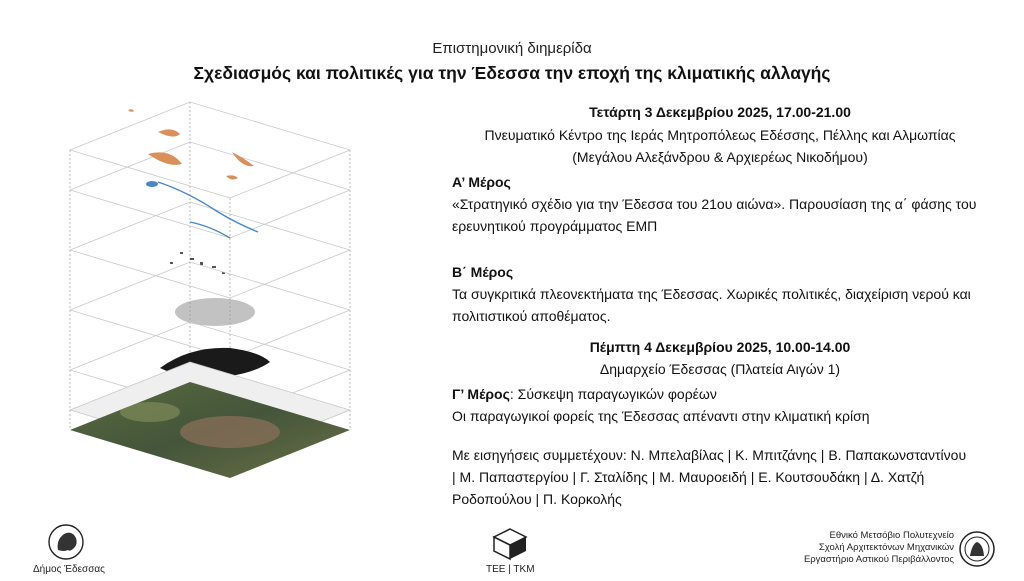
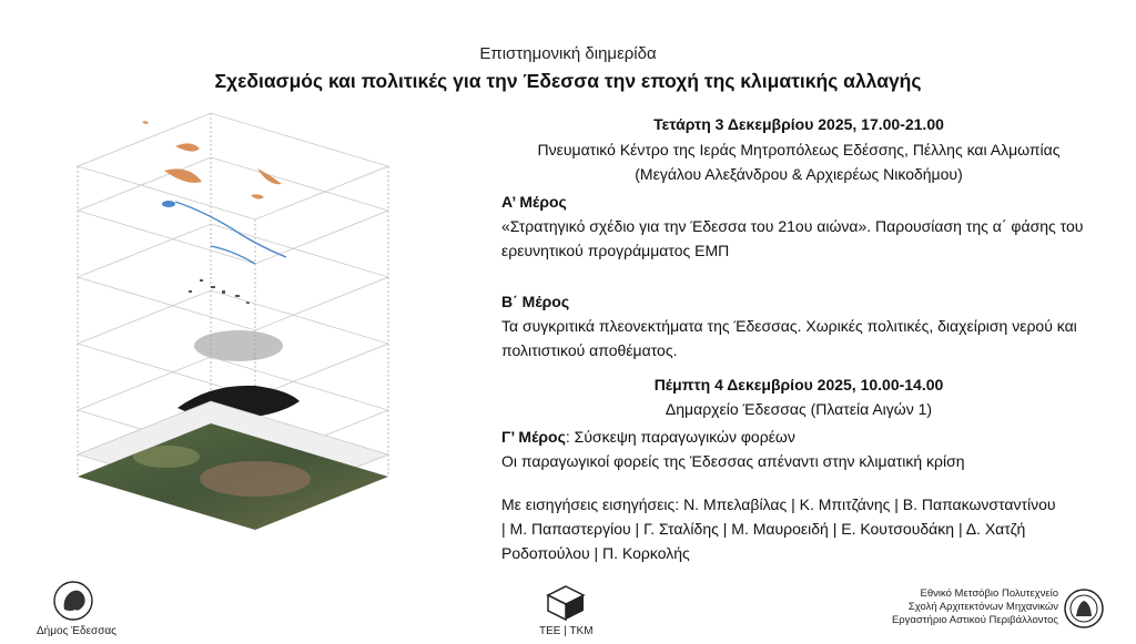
  Επιστημονική διημερίδα
  Σχεδιασμός και πολιτικές για την Έδεσσα την εποχή της κλιματικής αλλαγής
  Τετάρτη 3 Δεκεμβρίου 2025, 17.00-21.00
  Πνευματικό Κέντρο της Ιεράς Μητροπόλεως Εδέσσης, Πέλλης και Αλμωπίας
  (Μεγάλου Αλεξάνδρου & Αρχιερέως Νικοδήμου)
  Α’ Μέρος
  «Στρατηγικό σχέδιο για την Έδεσσα του 21ου αιώνα». Παρουσίαση της α΄ φάσης του
  ερευνητικού προγράμματος ΕΜΠ
  Β΄ Μέρος
  Τα συγκριτικά πλεονεκτήματα της Έδεσσας. Χωρικές πολιτικές, διαχείριση νερού και
  πολιτιστικού αποθέματος.
  Πέμπτη 4 Δεκεμβρίου 2025, 10.00-14.00
  Δημαρχείο Έδεσσας (Πλατεία Αιγών 1)
  Γ’ Μέρος: Σύσκεψη παραγωγικών φορέων
  Οι παραγωγικοί φορείς της Έδεσσας απέναντι στην κλιματική κρίση
- Με εισηγήσεις συμμετέχουν: Ν. Μπελαβίλας | Κ. Μπιτζάνης | Β. Παπακωνσταντίνου
+ Με εισηγήσεις εισηγήσεις: Ν. Μπελαβίλας | Κ. Μπιτζάνης | Β. Παπακωνσταντίνου
  | Μ. Παπαστεργίου | Γ. Σταλίδης | Μ. Μαυροειδή | Ε. Κουτσουδάκη | Δ. Χατζή
  Ροδοπούλου | Π. Κορκολής
  Δήμος Έδεσσας
  ΤΕΕ | ΤΚΜ
  Εθνικό Μετσόβιο Πολυτεχνείο
  Σχολή Αρχιτεκτόνων Μηχανικών
  Εργαστήριο Αστικού Περιβάλλοντος
